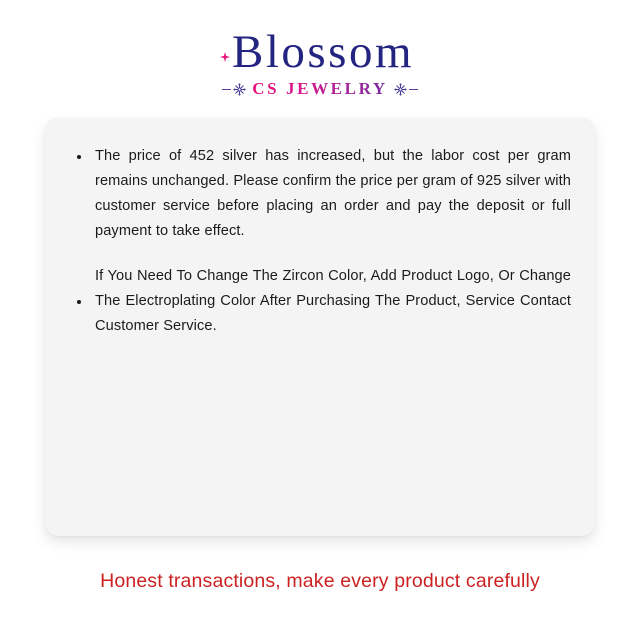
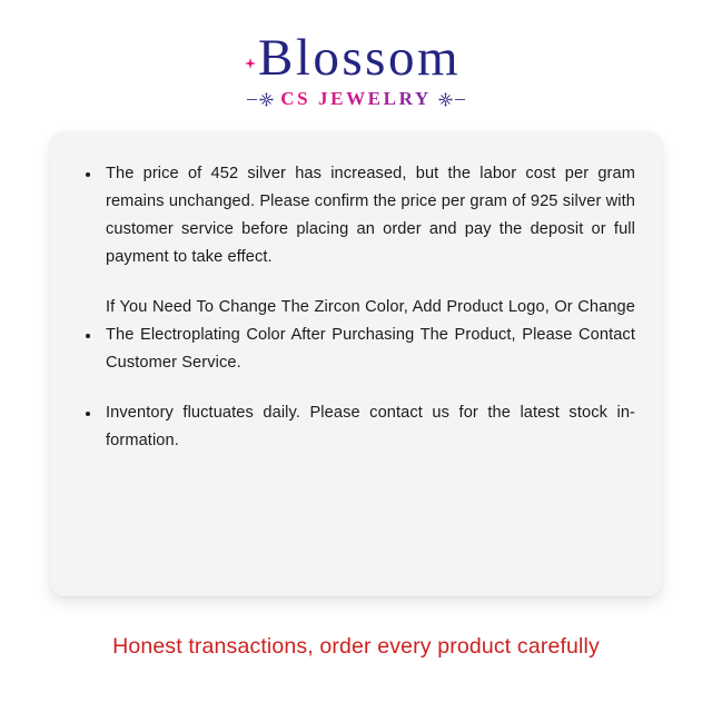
  Blossom
  CS JEWELRY
  The price of 452 silver has increased, but the labor cost per gram remains unchanged. Please confirm the price per gram of 925 silver with customer service before placing an order and pay the deposit or full payment to take effect.
- If You Need To Change The Zircon Color, Add Product Logo, Or Change The Electroplating Color After Purchasing The Product, Service Contact Customer Service.
+ If You Need To Change The Zircon Color, Add Product Logo, Or Change The Electroplating Color After Purchasing The Product, Please Contact Customer Service.
+ Inventory fluctuates daily. Please contact us for the latest stock in-formation.
- Honest transactions, make every product carefully
+ Honest transactions, order every product carefully
